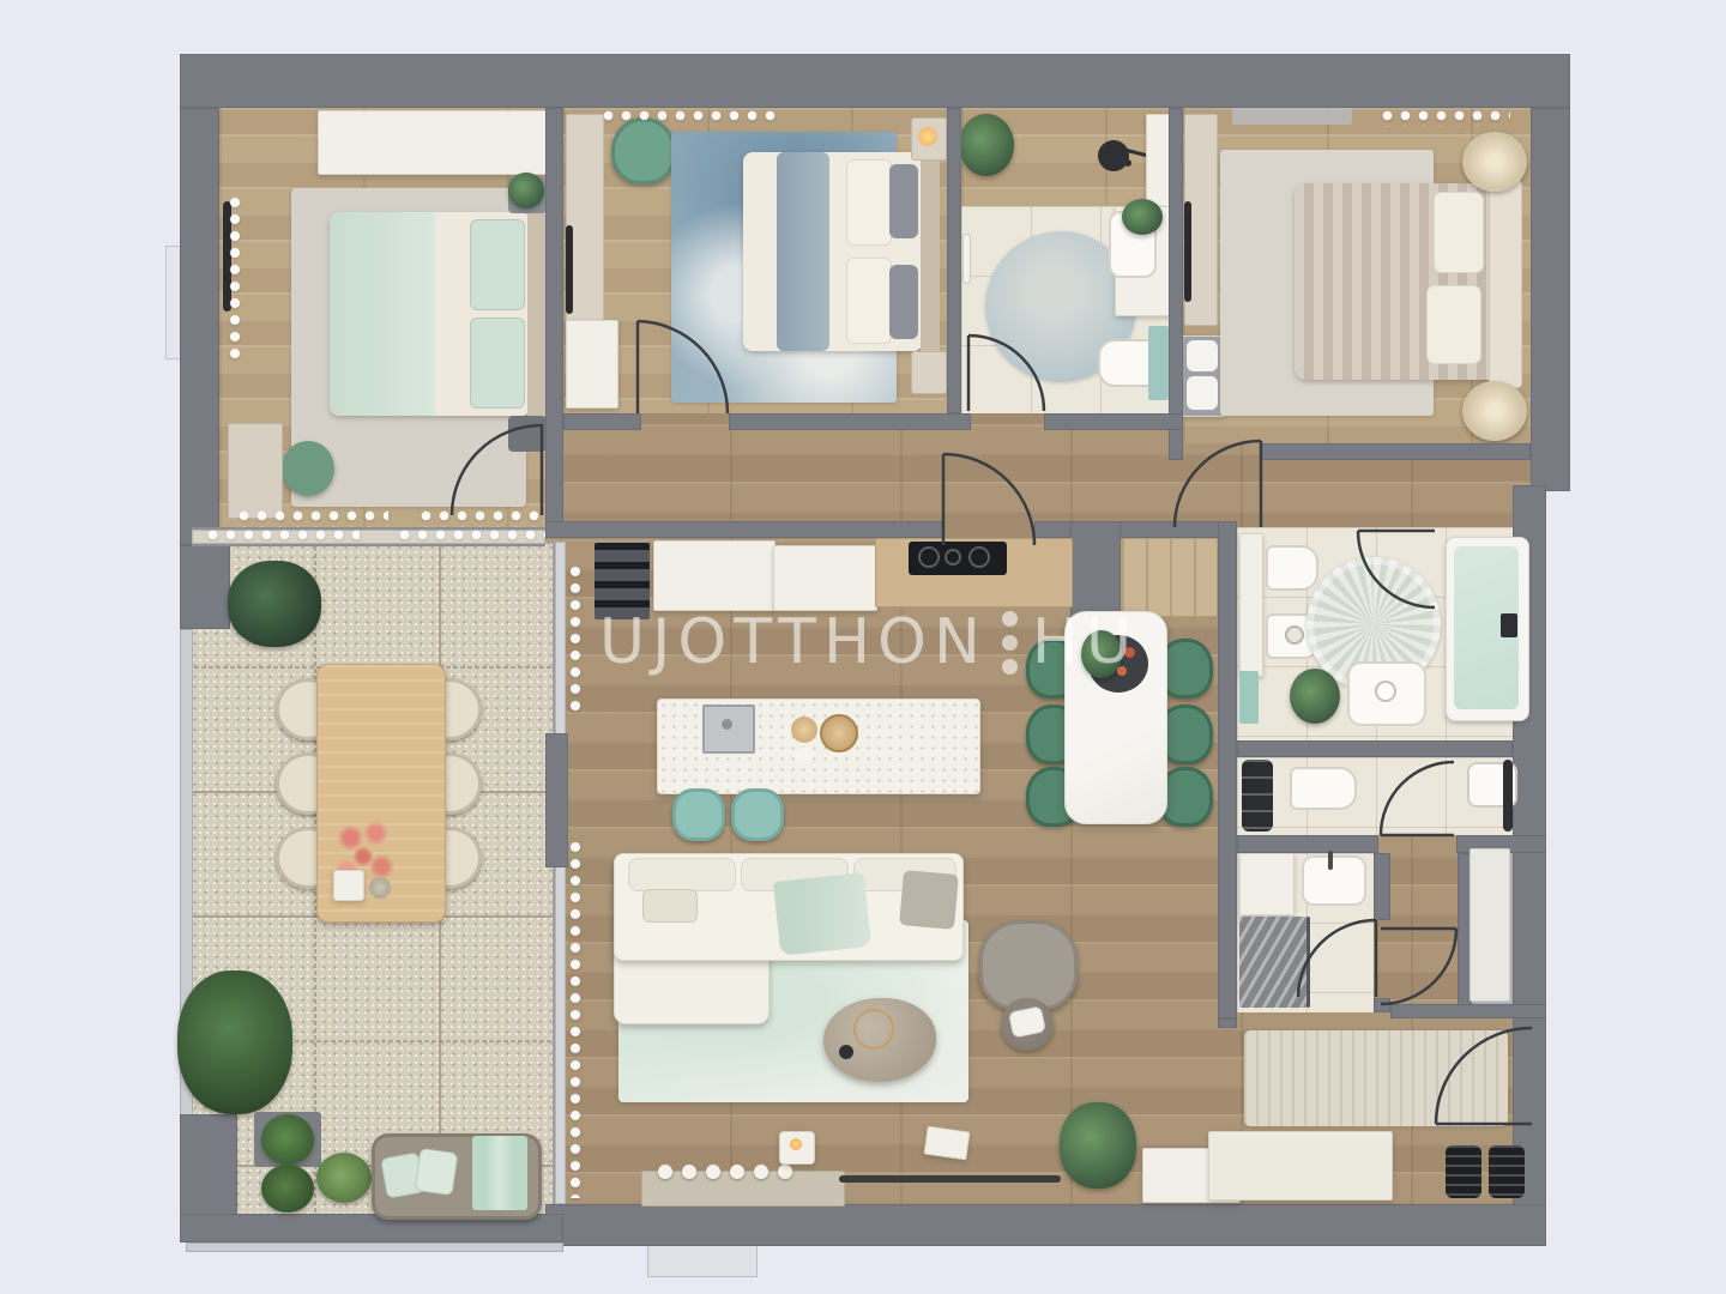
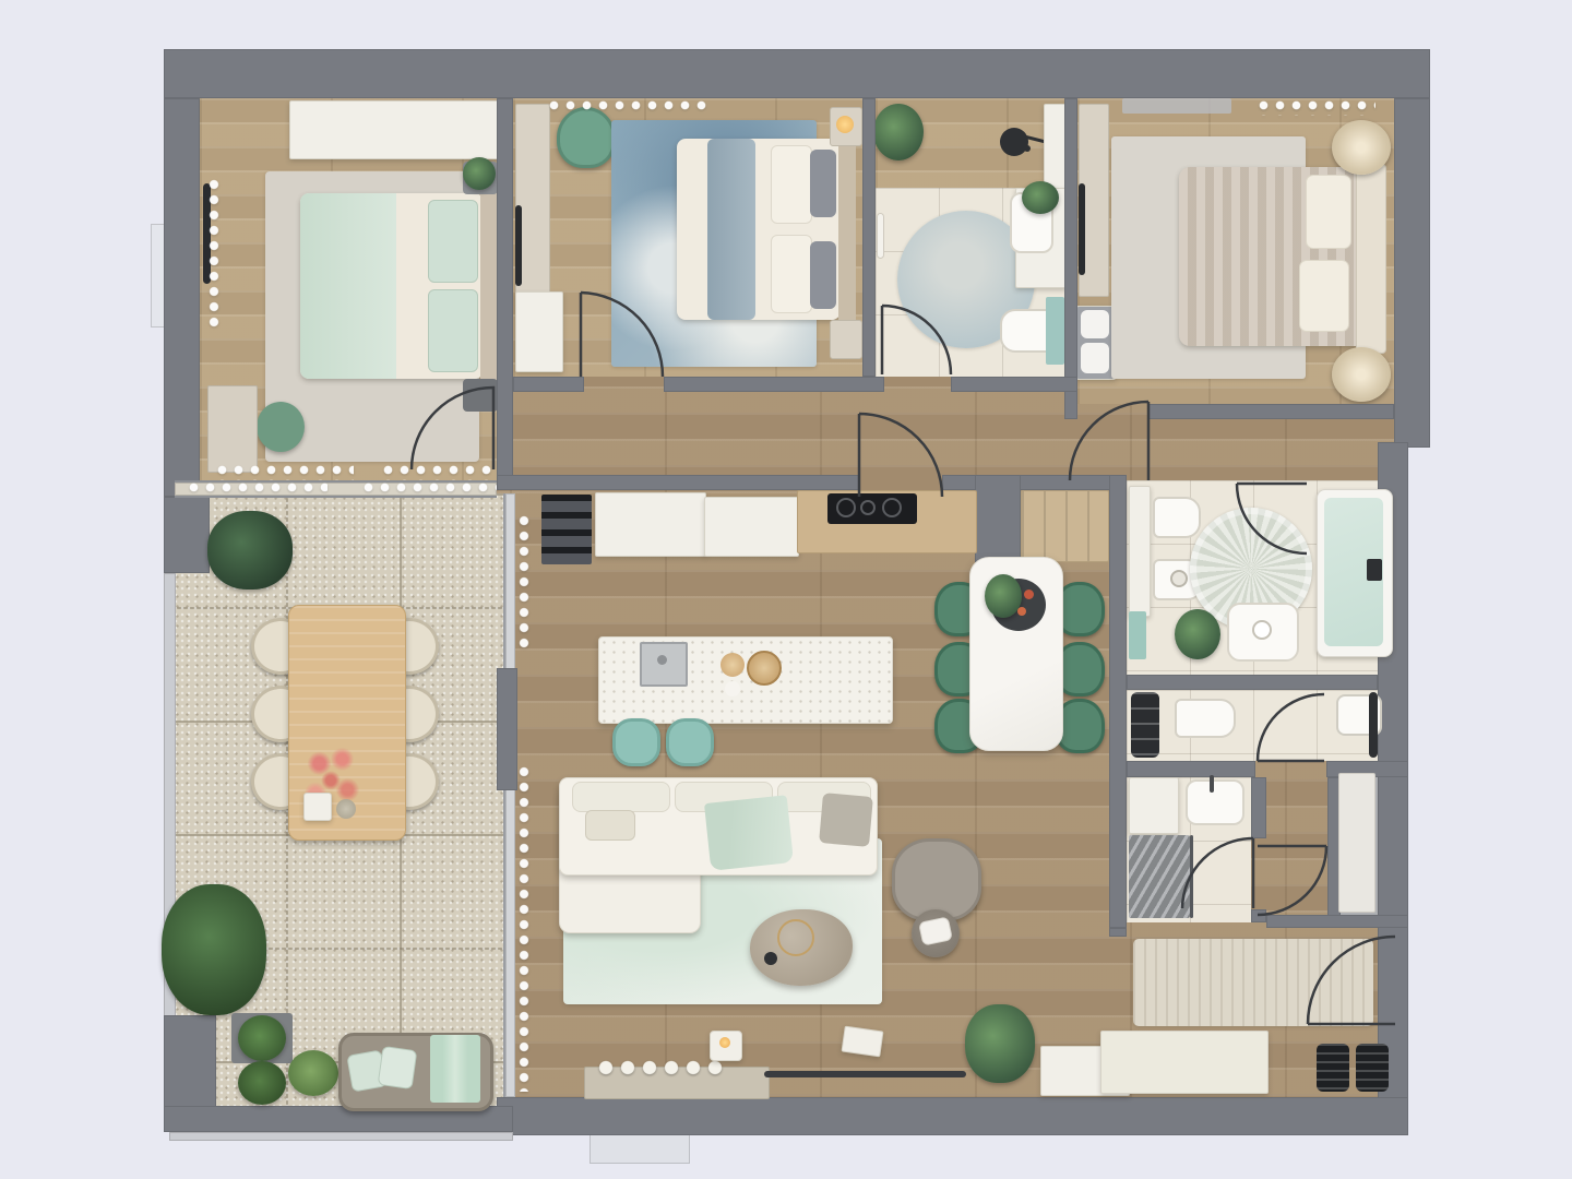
- UJOTTHON
- HU
